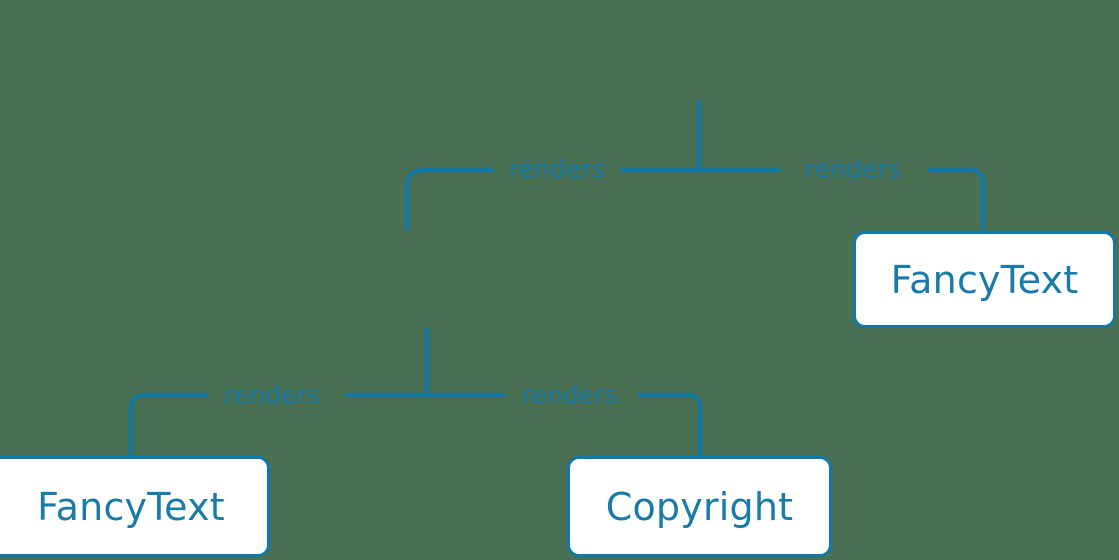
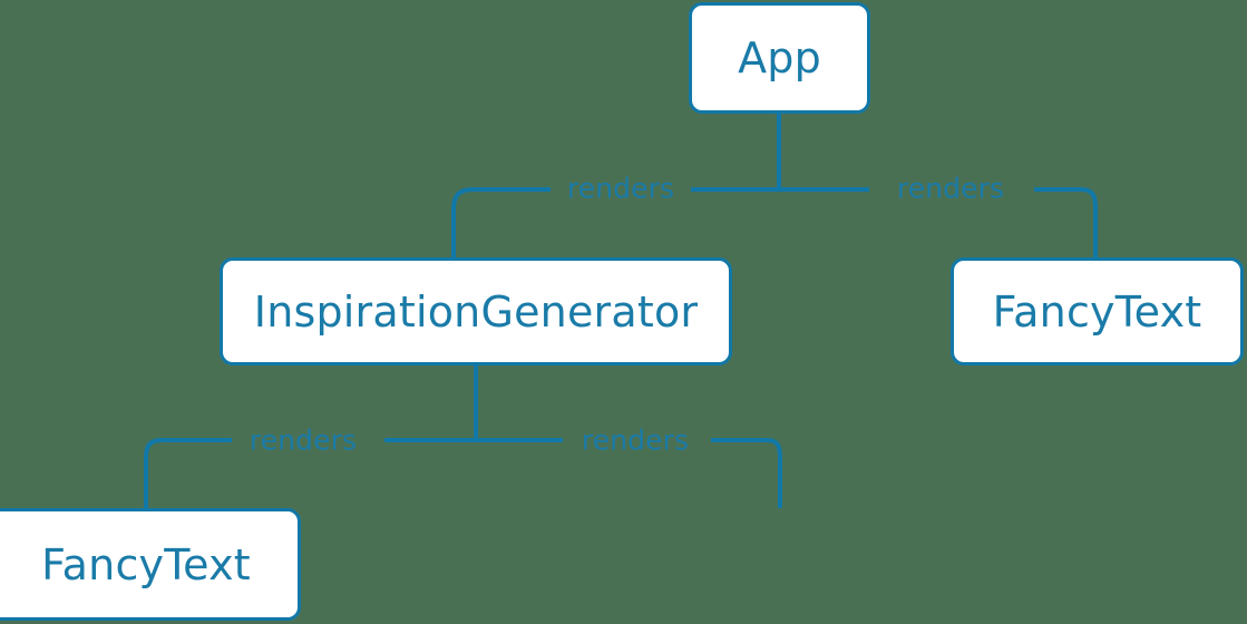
  renders
  renders
  renders
  renders
+ App
+ InspirationGenerator
  FancyText
  FancyText
- Copyright
